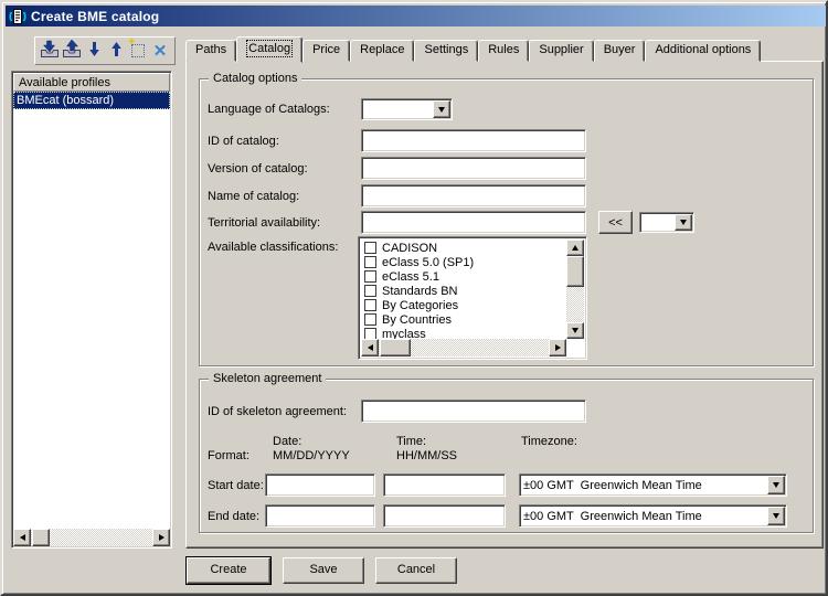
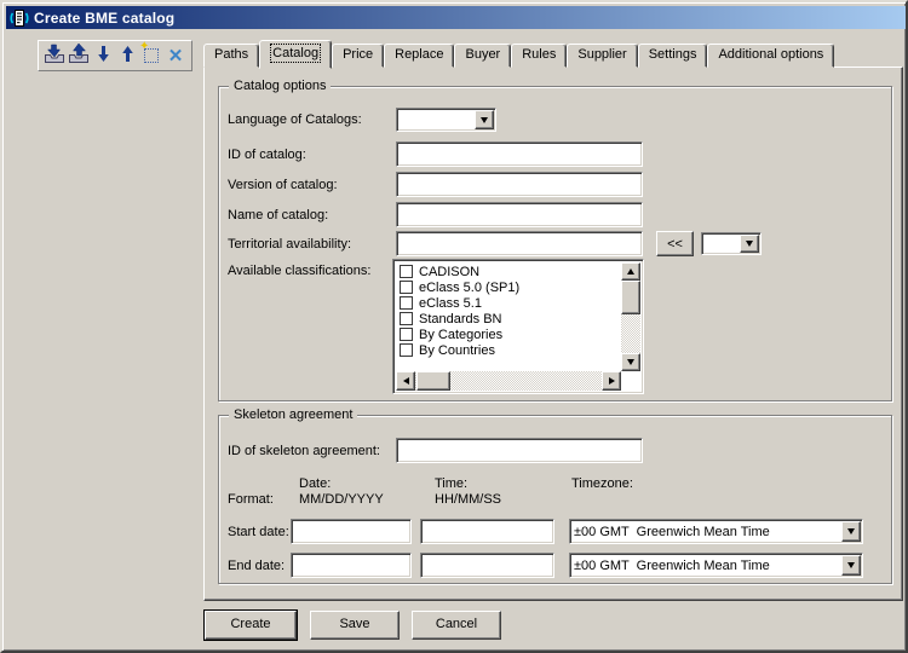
  Create BME catalog
  ✦
  ✕
- Available profiles
- BMEcat (bossard)
  Paths
  Catalog
  Price
  Replace
- Settings
+ Buyer
  Rules
  Supplier
- Buyer
+ Settings
  Additional options
  Catalog options
  Language of Catalogs:
  ID of catalog:
  Version of catalog:
  Name of catalog:
  Territorial availability:
  <<
  Available classifications:
  CADISON
  eClass 5.0 (SP1)
  eClass 5.1
  Standards BN
  By Categories
  By Countries
- myclass
  Skeleton agreement
  ID of skeleton agreement:
  Date:
  Time:
  Timezone:
  Format:
  MM/DD/YYYY
  HH/MM/SS
  Start date:
  ±00 GMT Greenwich Mean Time
  End date:
  ±00 GMT Greenwich Mean Time
  Create
  Save
  Cancel
